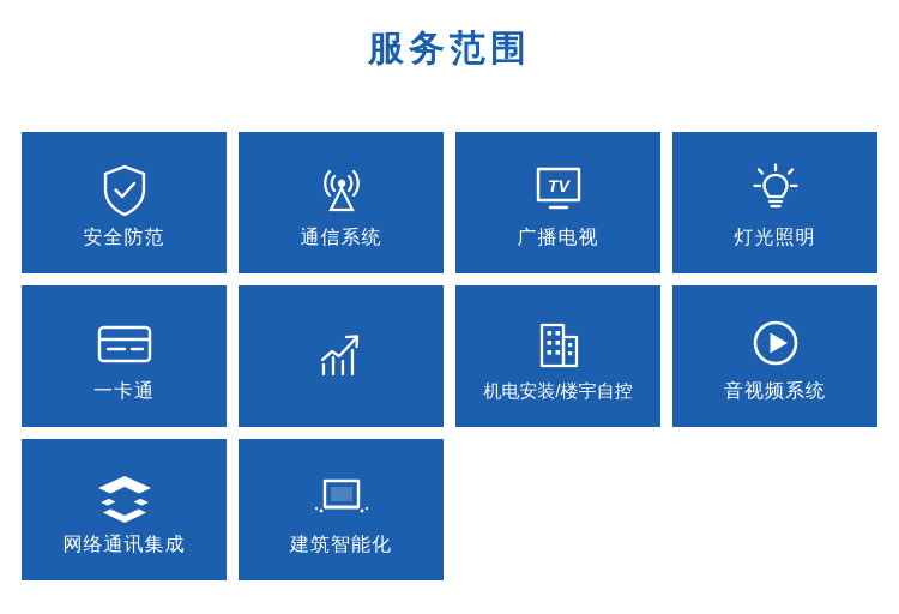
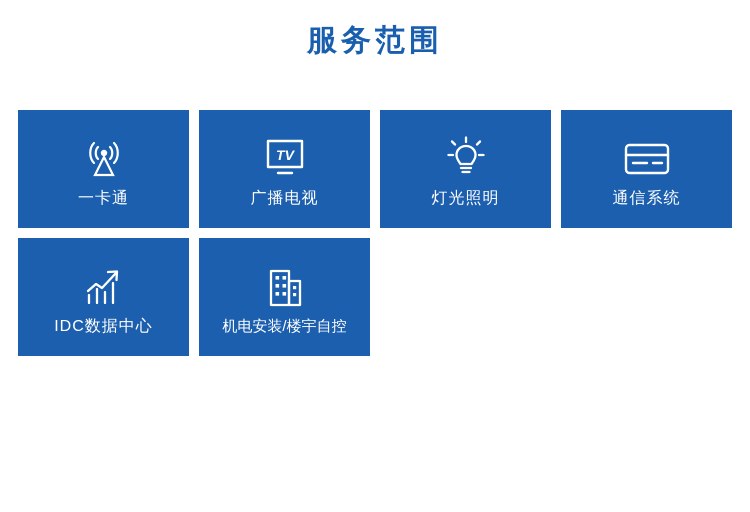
  服务范围
- 安全防范
- 通信系统
+ 一卡通
  TV
  广播电视
  灯光照明
- 一卡通
+ 通信系统
+ IDC数据中心
  机电安装/楼宇自控
- 音视频系统
- 网络通讯集成
- 建筑智能化
